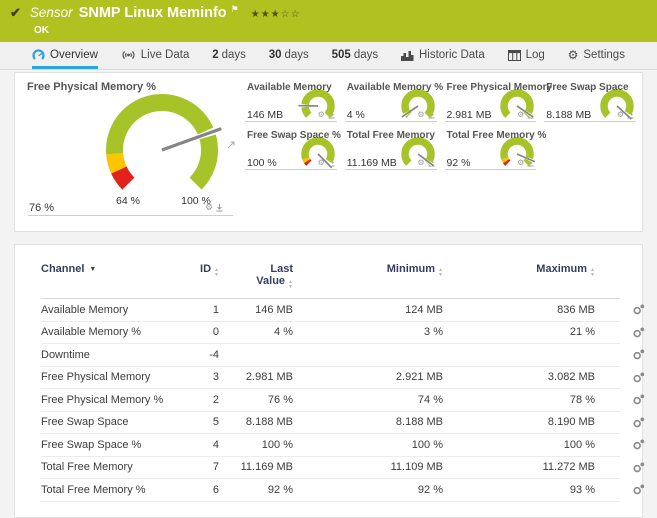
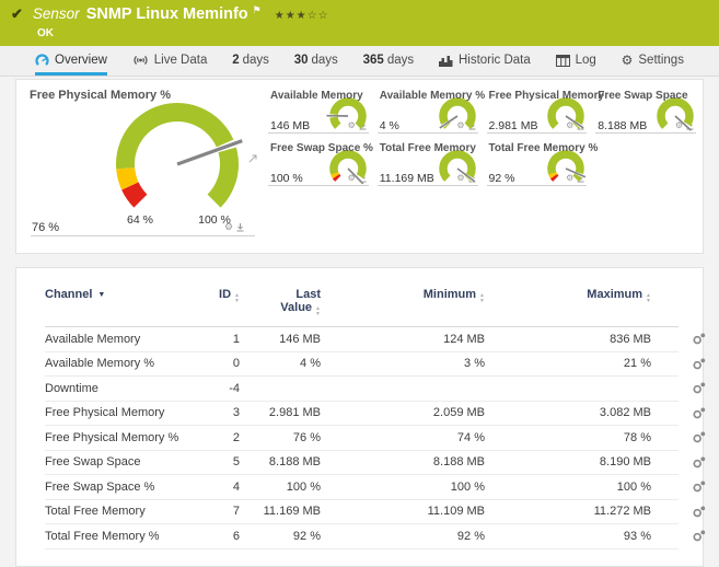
  ✔
  Sensor
  SNMP Linux Meminfo
  ⚑
  ★★★☆☆
  OK
  Overview
  Live Data
  2 days
  30 days
- 505 days
+ 365 days
  Historic Data
  Log
  ⚙
  Settings
  Free Physical Memory %
  64 %
  100 %
  76 %
  ⚙
  Available Memory
  146 MB
  ⚙
  Available Memory %
  4 %
  ⚙
  Free Physical Memory
  2.981 MB
  ⚙
  Free Swap Space
  8.188 MB
  ⚙
  Free Swap Space %
  100 %
  ⚙
  Total Free Memory
  11.169 MB
  ⚙
  Total Free Memory %
  92 %
  ⚙
  Channel
  ID
  Last Value
  Minimum
  Maximum
  Available Memory
  1
  146 MB
  124 MB
  836 MB
  Available Memory %
  0
  4 %
  3 %
  21 %
  Downtime
  -4
  Free Physical Memory
  3
  2.981 MB
- 2.921 MB
+ 2.059 MB
  3.082 MB
  Free Physical Memory %
  2
  76 %
  74 %
  78 %
  Free Swap Space
  5
  8.188 MB
  8.188 MB
  8.190 MB
  Free Swap Space %
  4
  100 %
  100 %
  100 %
  Total Free Memory
  7
  11.169 MB
  11.109 MB
  11.272 MB
  Total Free Memory %
  6
  92 %
  92 %
  93 %
